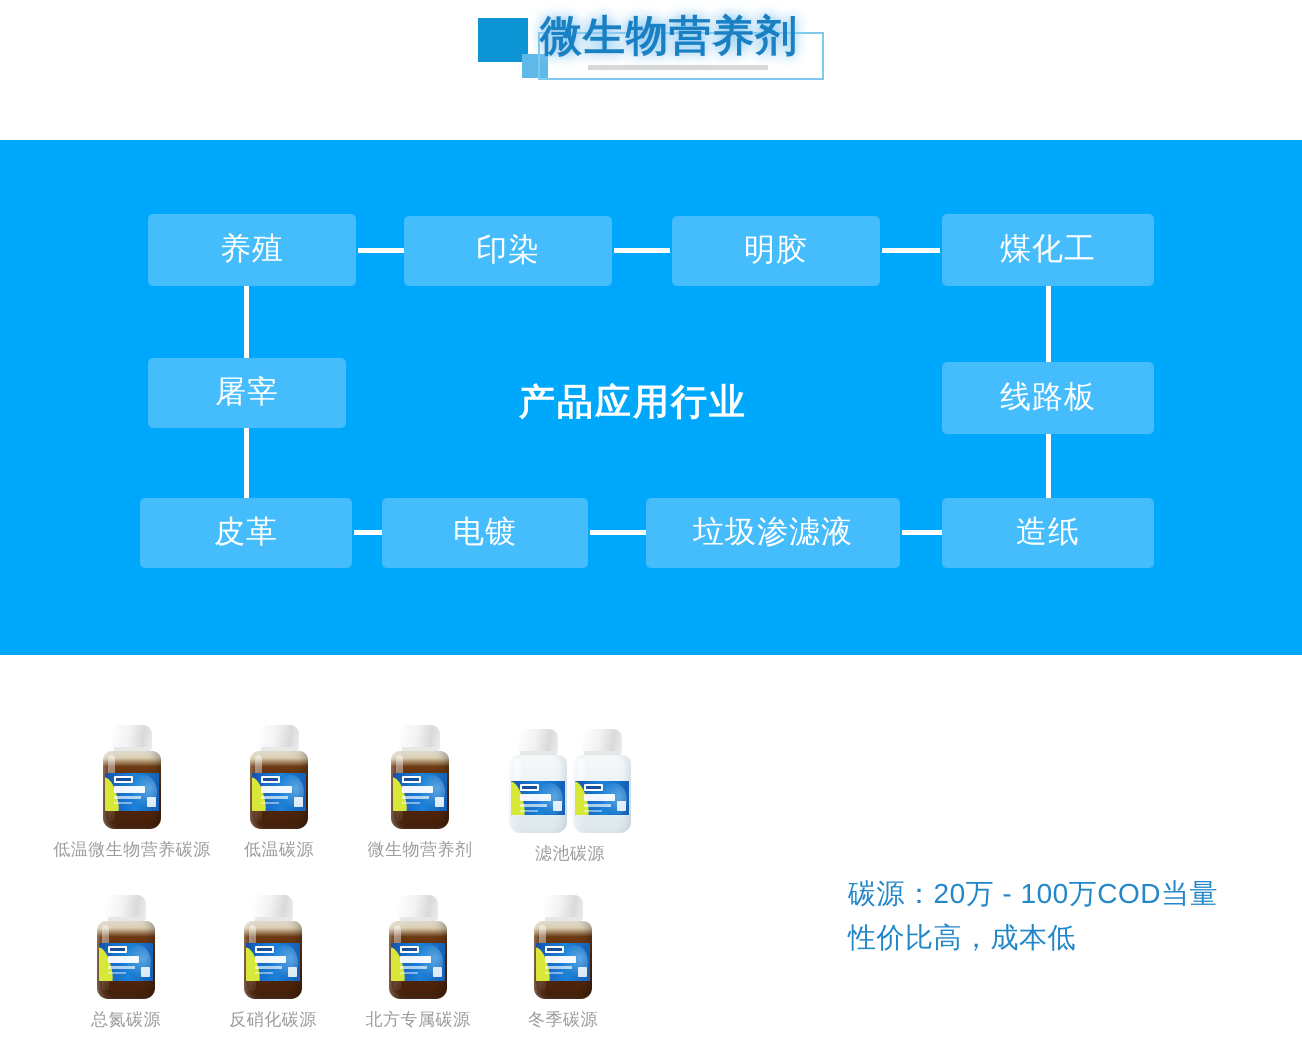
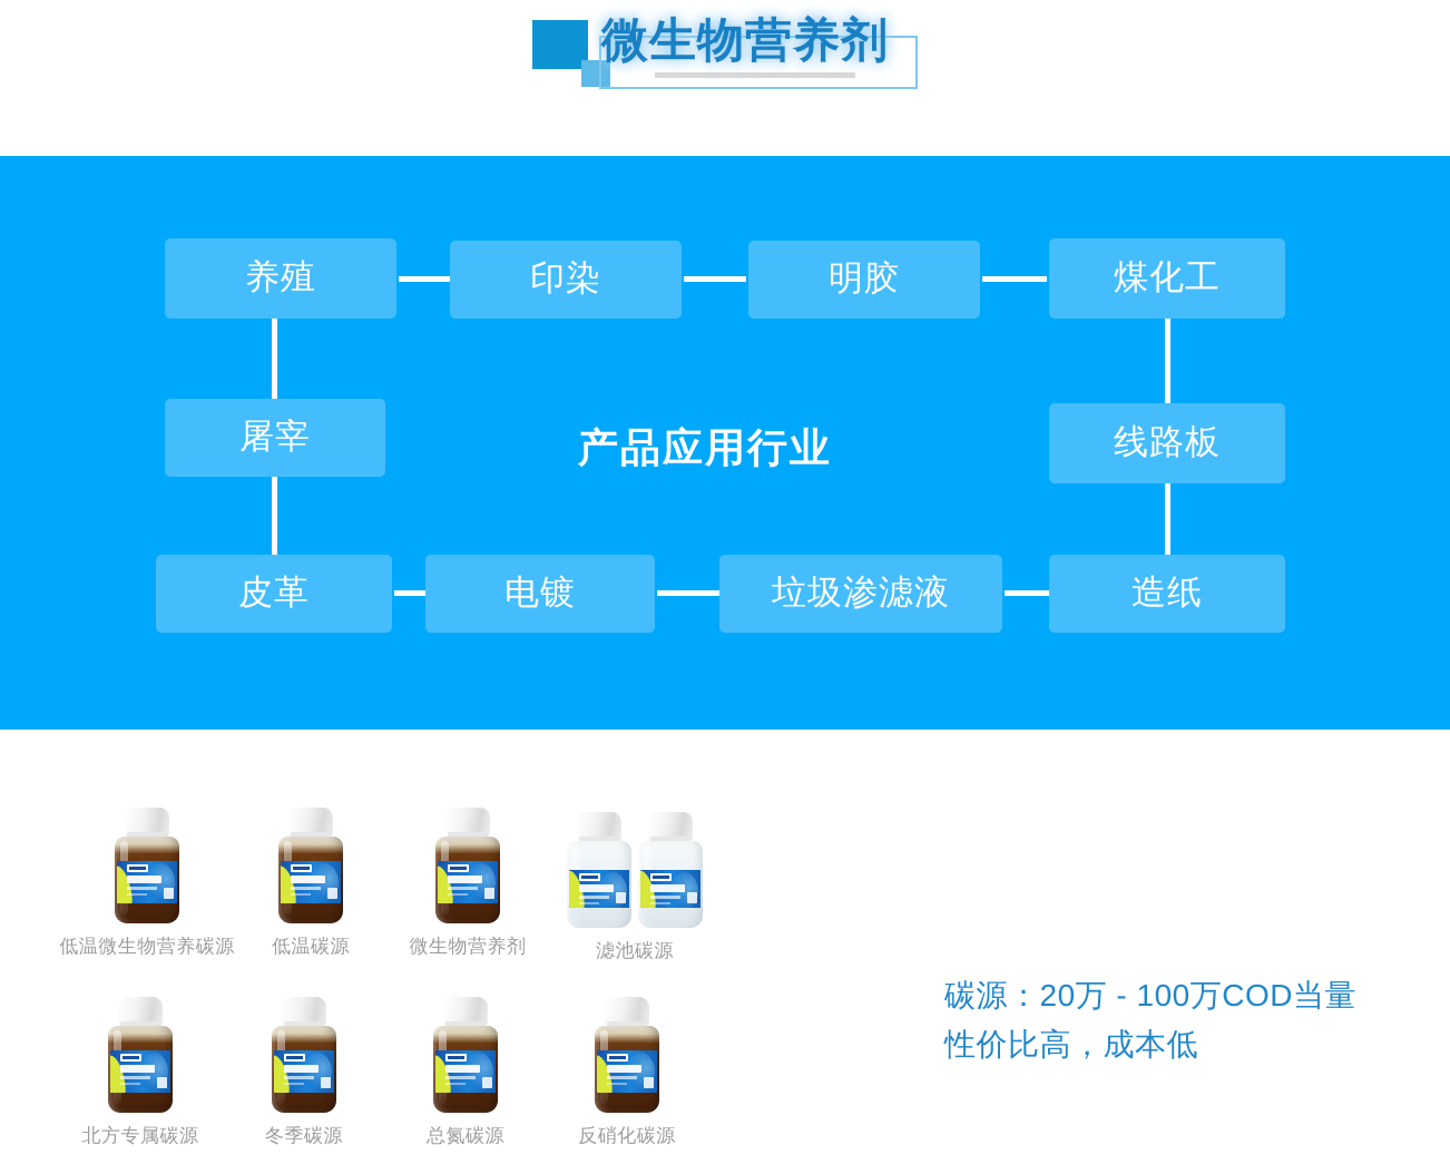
  微生物营养剂
  产品应用行业
  养殖
  印染
  明胶
  煤化工
  屠宰
  线路板
  皮革
  电镀
  垃圾渗滤液
  造纸
  低温微生物营养碳源
  低温碳源
  微生物营养剂
  滤池碳源
- 总氮碳源
+ 北方专属碳源
- 反硝化碳源
+ 冬季碳源
- 北方专属碳源
+ 总氮碳源
- 冬季碳源
+ 反硝化碳源
  碳源：20万 - 100万COD当量
  性价比高，成本低
